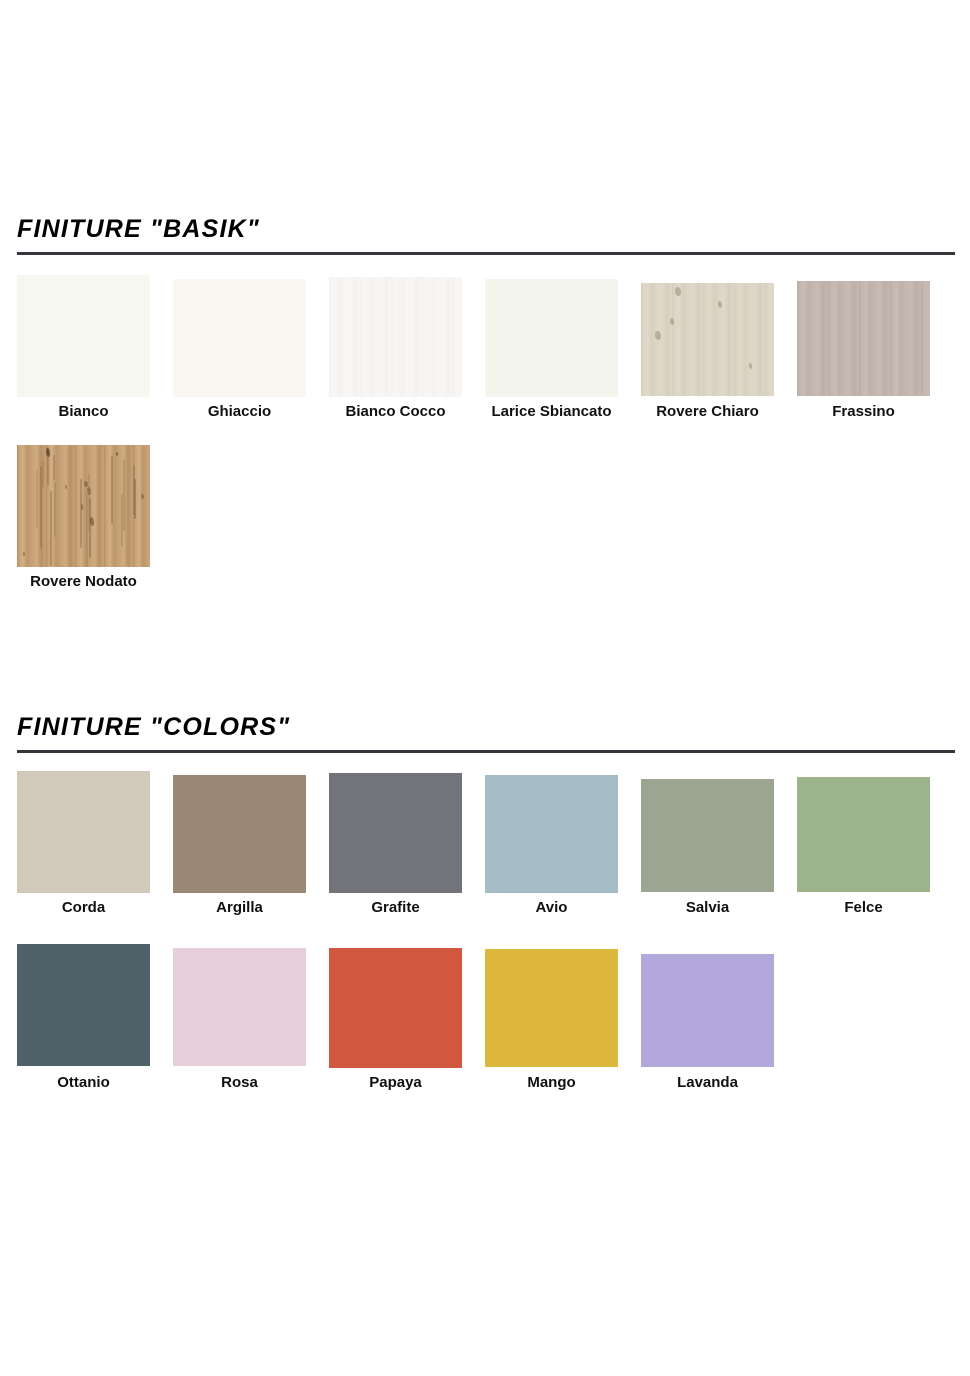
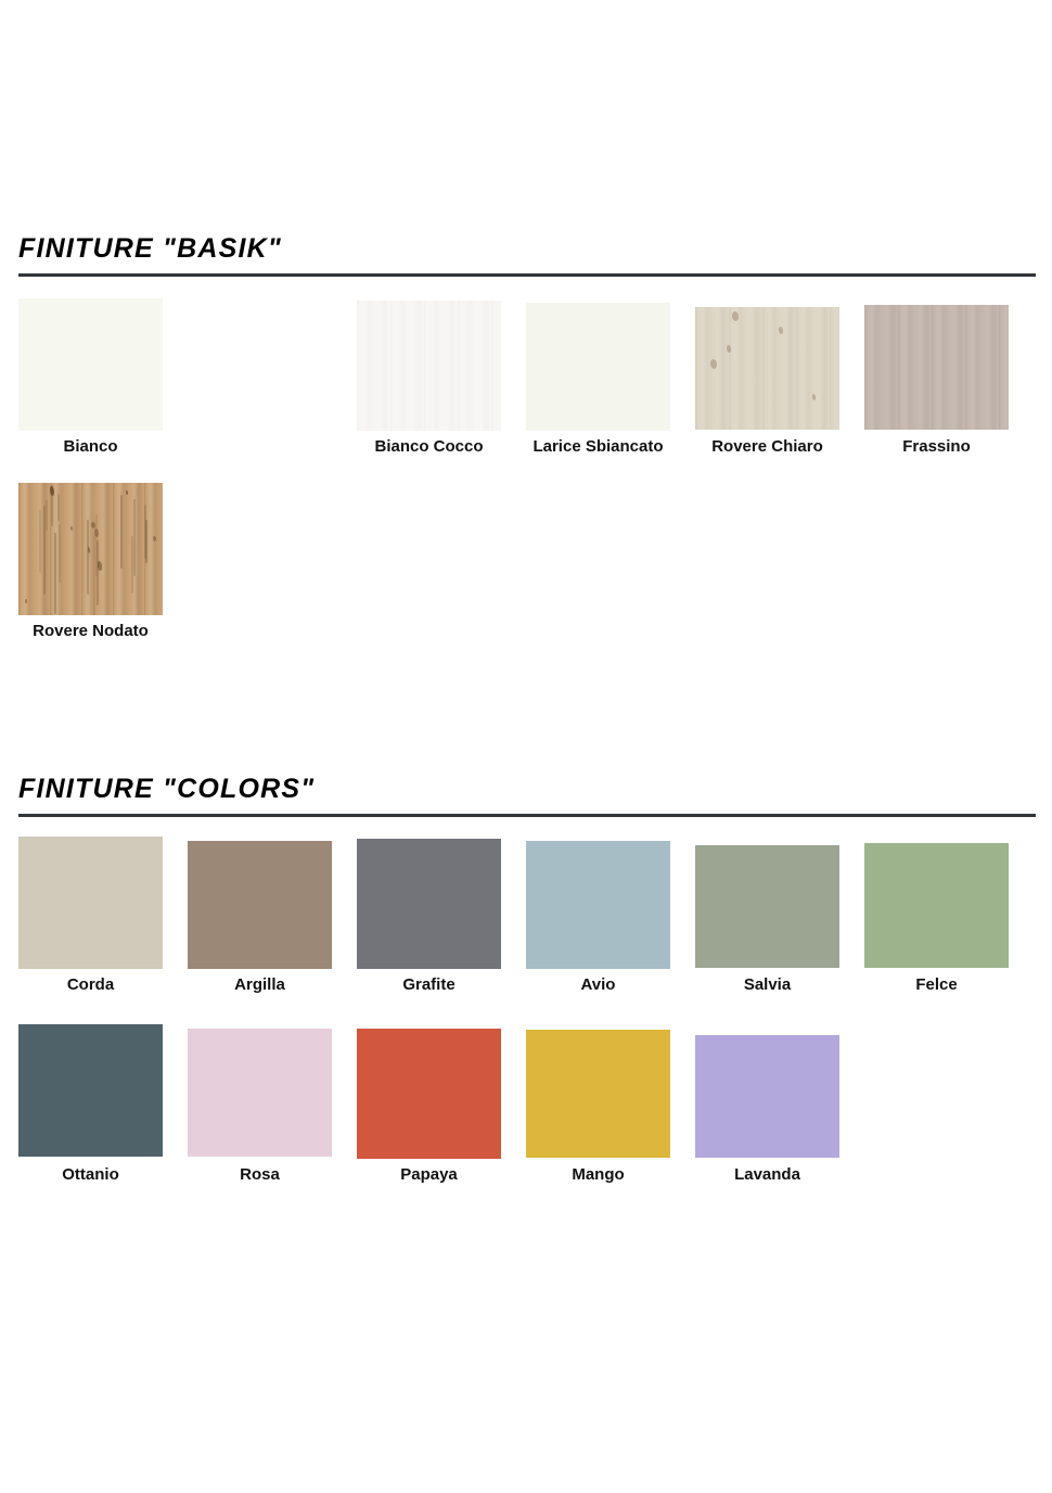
  FINITURE "BASIK"
  Bianco
- Ghiaccio
  Bianco Cocco
  Larice Sbiancato
  Rovere Chiaro
  Frassino
  Rovere Nodato
  FINITURE "COLORS"
  Corda
  Argilla
  Grafite
  Avio
  Salvia
  Felce
  Ottanio
  Rosa
  Papaya
  Mango
  Lavanda
